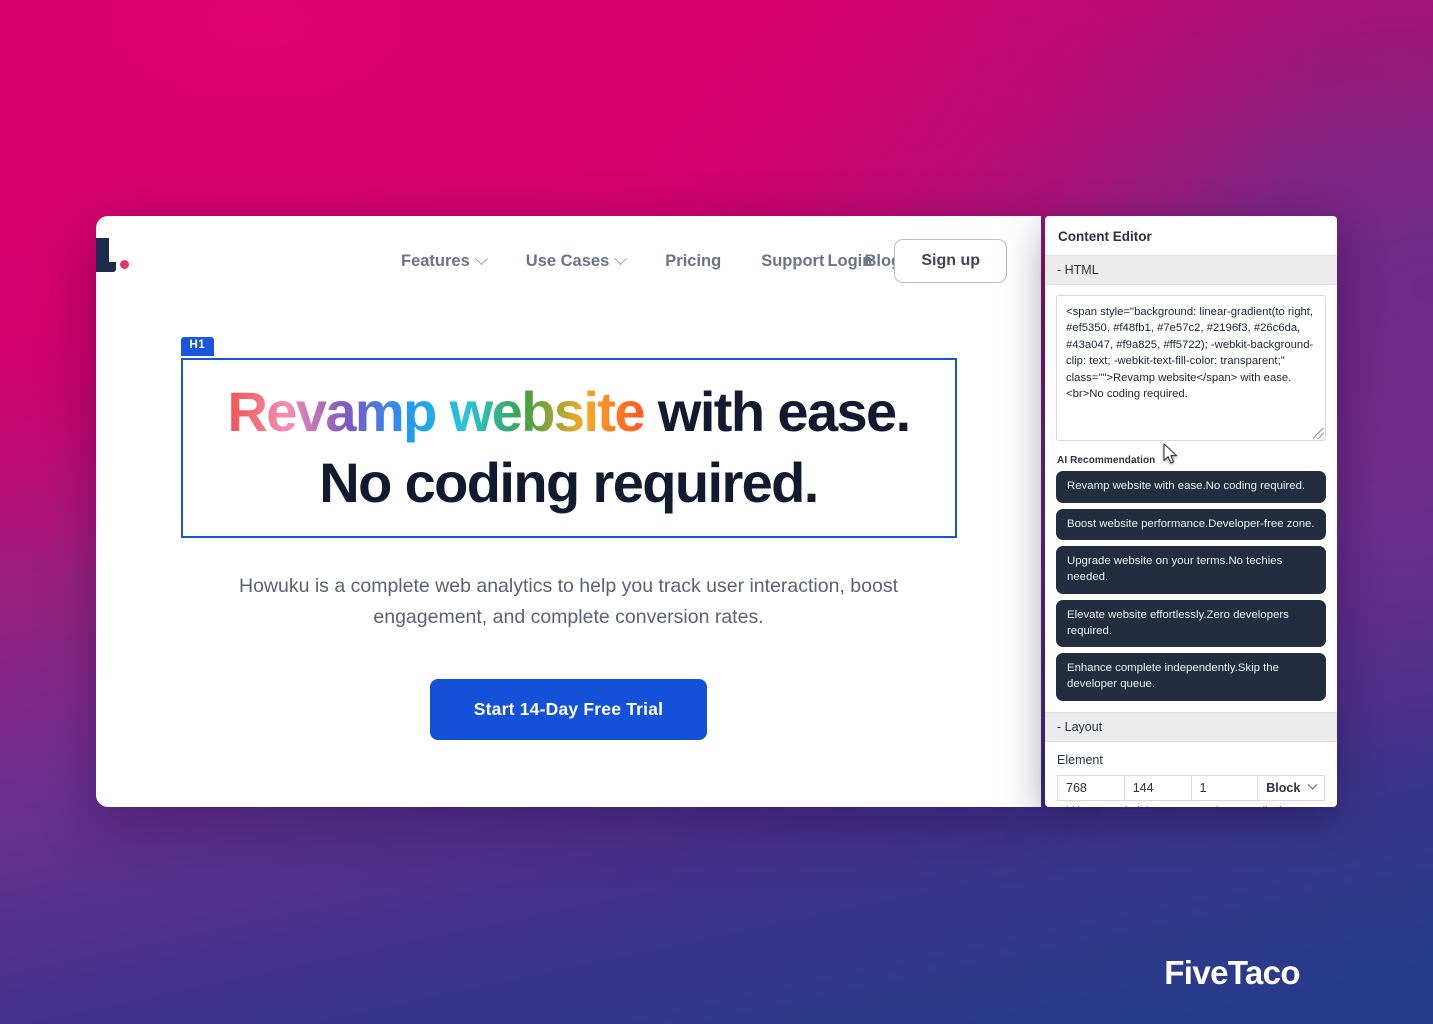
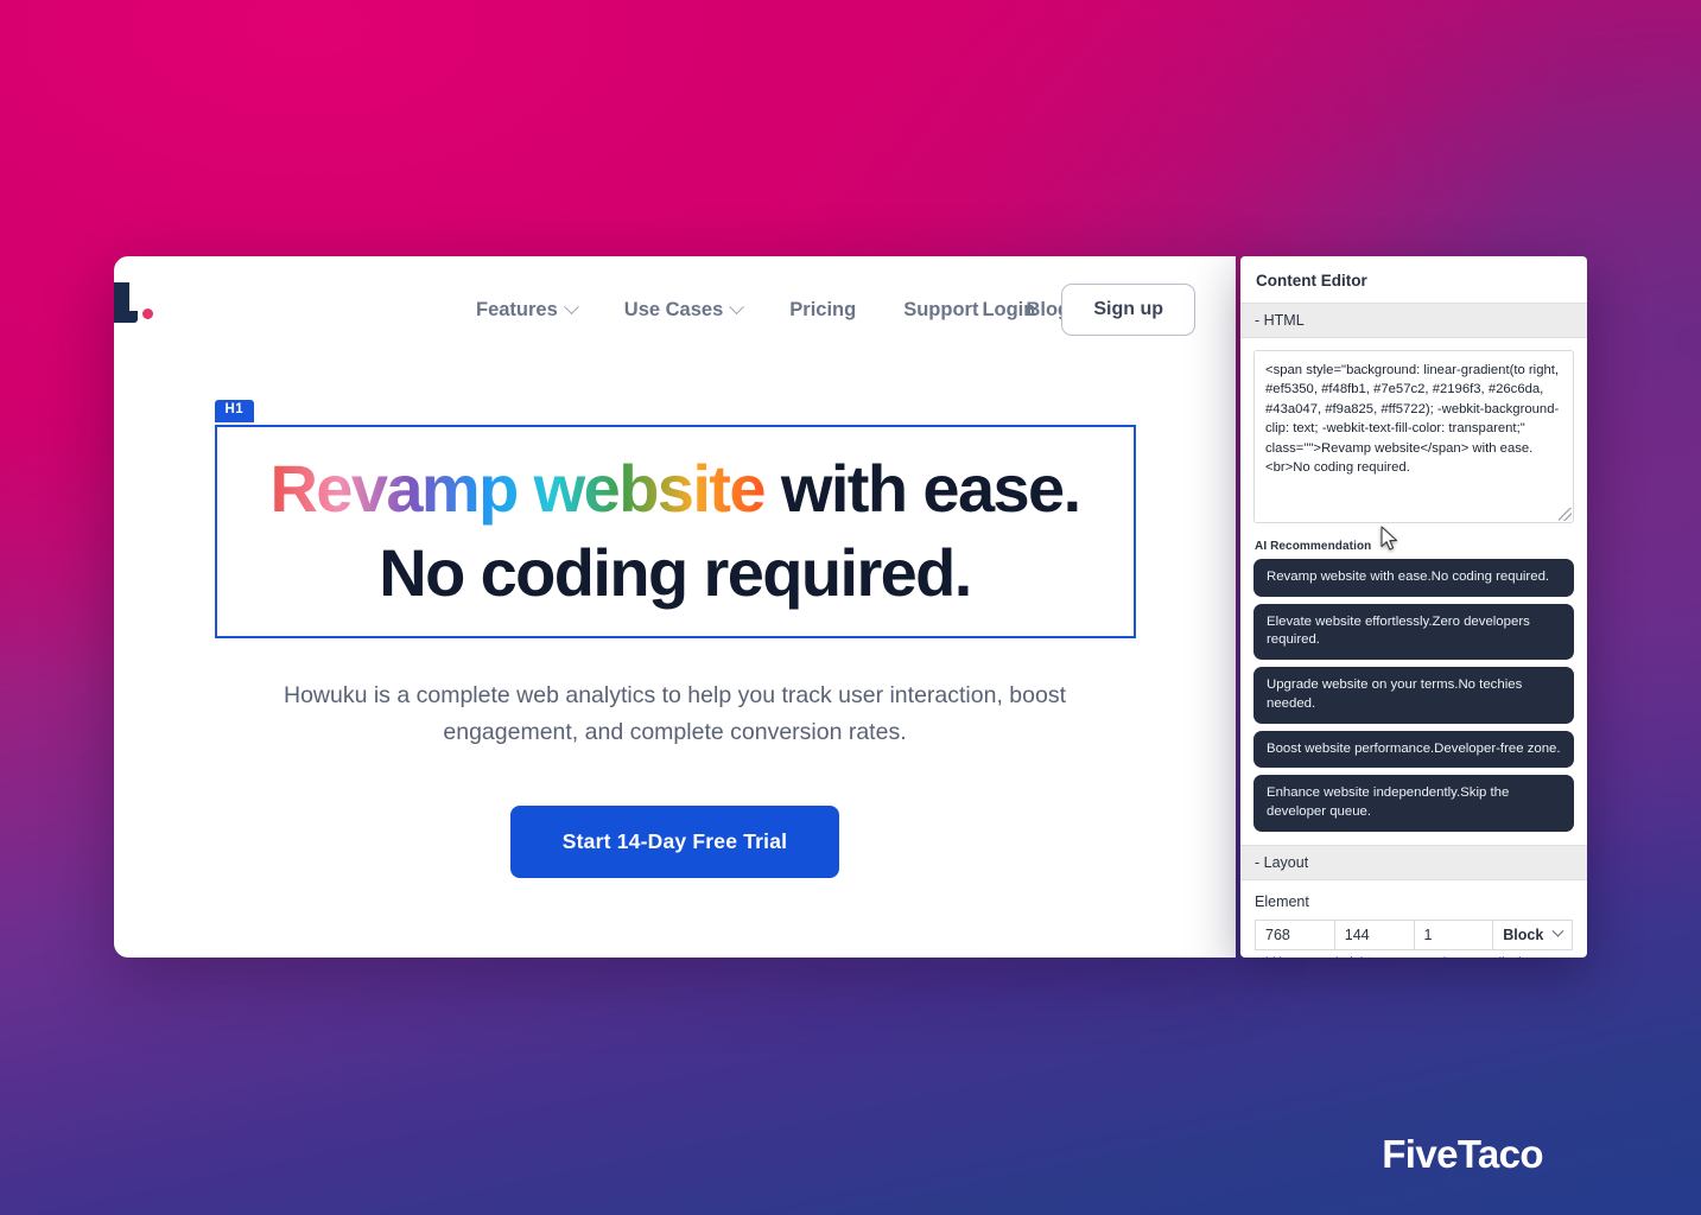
  Features
  Use Cases
  Pricing
  Support
  Blo
  Login
  Sign up
  H1
  Revamp website with ease.
  No coding required.
  Howuku is a complete web analytics to help you track user interaction, boost engagement, and complete conversion rates.
  Start 14-Day Free Trial
  Content Editor
  - HTML
  <span style="background: linear-gradient(to right, #ef5350, #f48fb1, #7e57c2, #2196f3, #26c6da, #43a047, #f9a825, #ff5722); -webkit-background-clip: text; -webkit-text-fill-color: transparent;" class="">Revamp website</span> with ease.<br>No coding required.
  AI Recommendation
  Revamp website with ease.No coding required.
- Boost website performance.Developer-free zone.
+ Elevate website effortlessly.Zero developers required.
  Upgrade website on your terms.No techies needed.
- Elevate website effortlessly.Zero developers required.
+ Boost website performance.Developer-free zone.
- Enhance complete independently.Skip the developer queue.
+ Enhance website independently.Skip the developer queue.
  - Layout
  Element
  768
  144
  1
  Block
  FiveTaco
